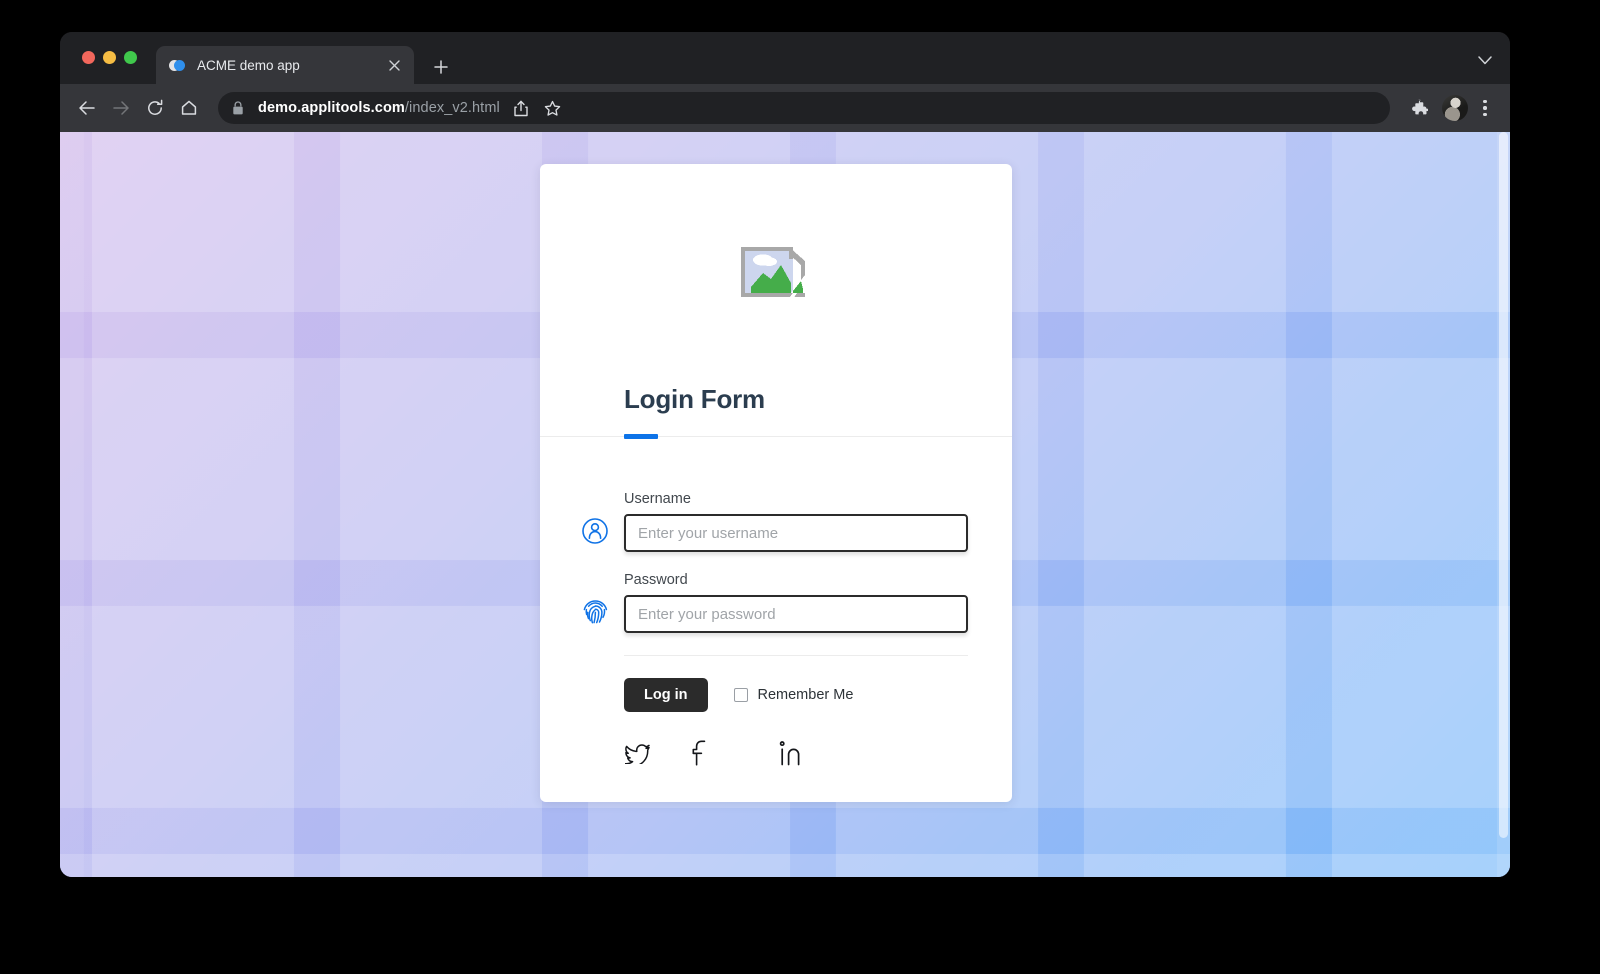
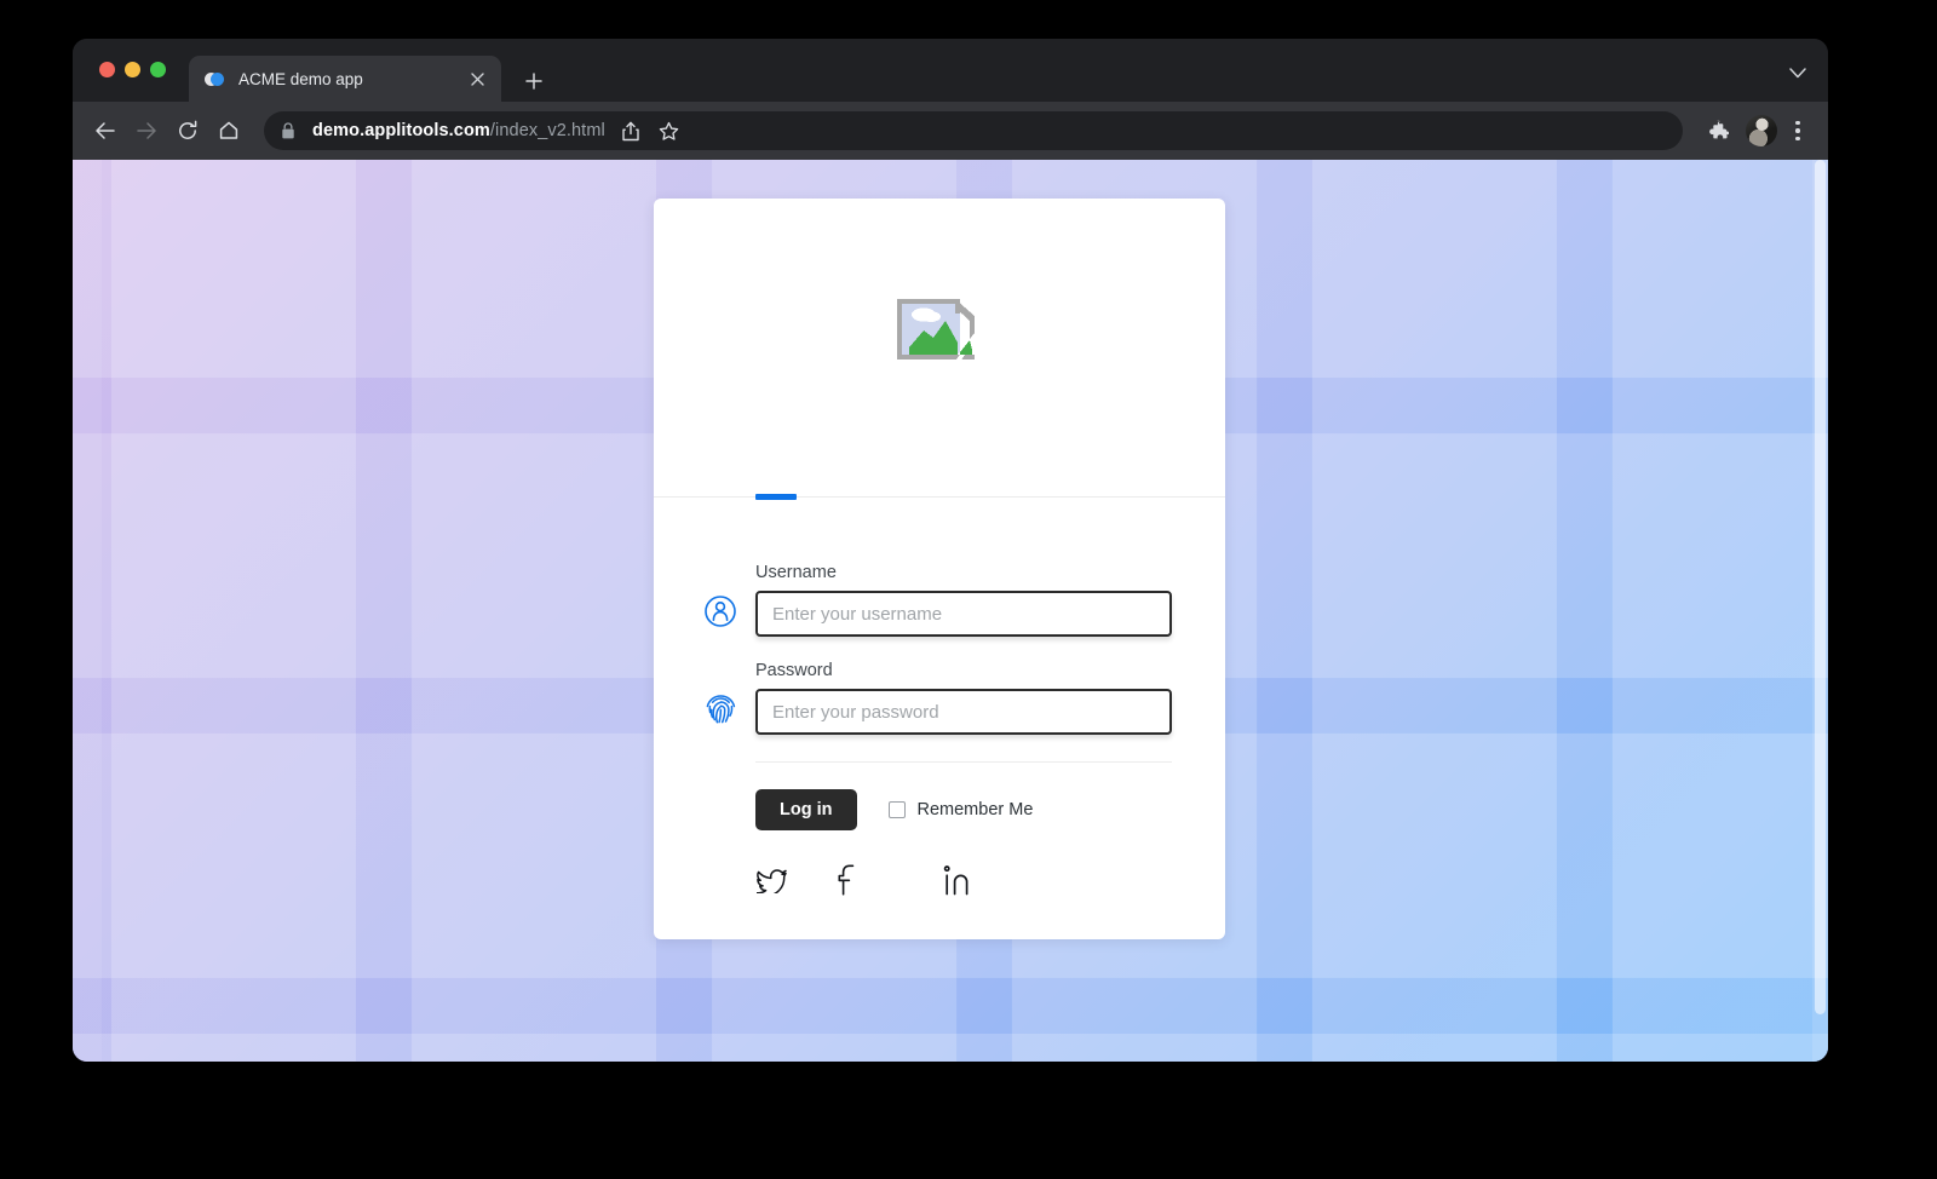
  ACME demo app
  demo.applitools.com/index_v2.html
- Login Form
  Username
  Enter your username
  Password
  Enter your password
  Log in
  Remember Me
